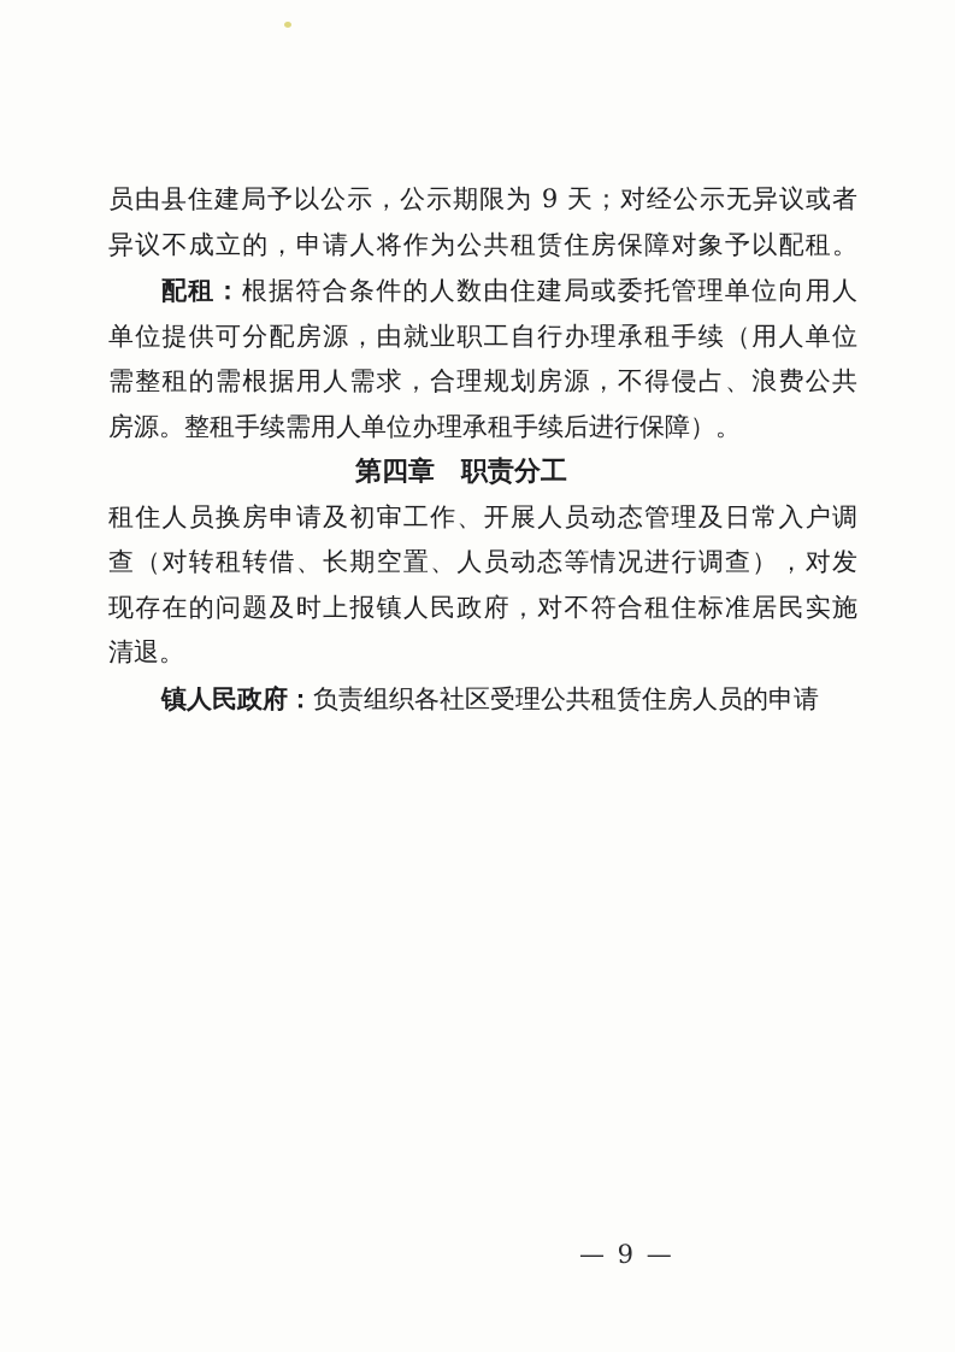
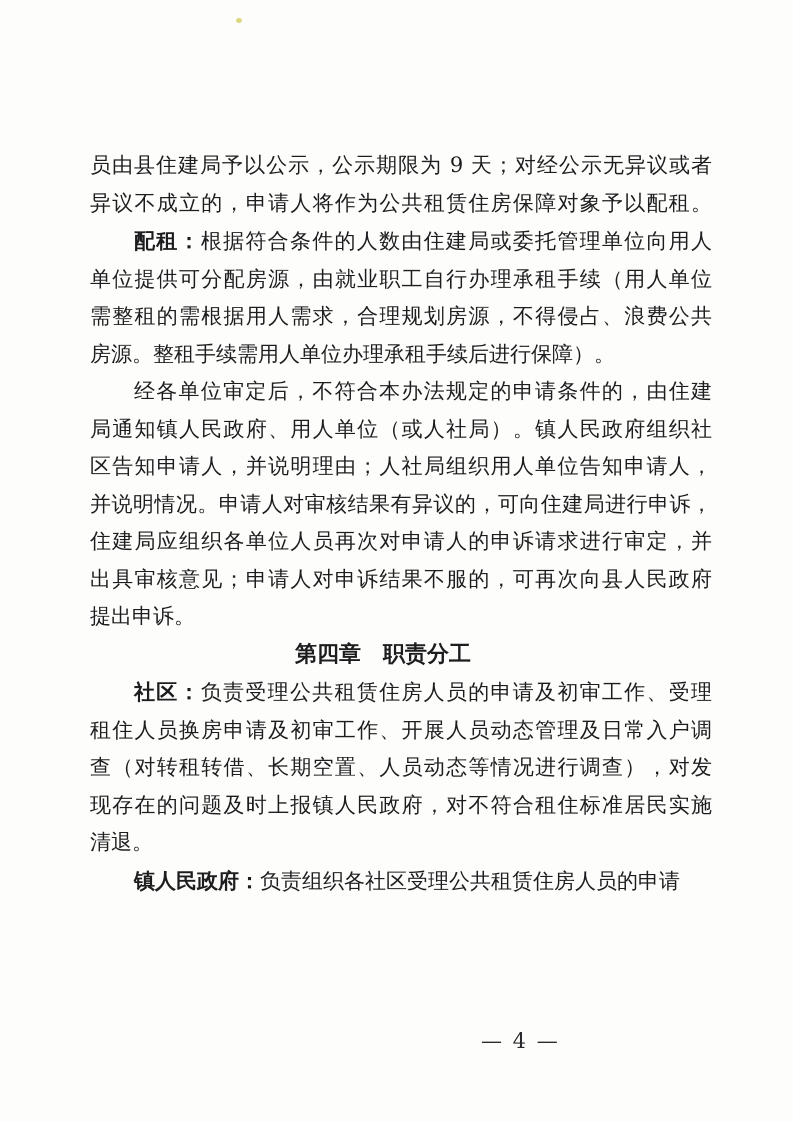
  员由县住建局予以公示，公示期限为 9 天；对经公示无异议或者
  异议不成立的，申请人将作为公共租赁住房保障对象予以配租。
  配租：根据符合条件的人数由住建局或委托管理单位向用人
  单位提供可分配房源，由就业职工自行办理承租手续（用人单位
  需整租的需根据用人需求，合理规划房源，不得侵占、浪费公共
  房源。整租手续需用人单位办理承租手续后进行保障）。
+ 经各单位审定后，不符合本办法规定的申请条件的，由住建
+ 局通知镇人民政府、用人单位（或人社局）。镇人民政府组织社
+ 区告知申请人，并说明理由；人社局组织用人单位告知申请人，
+ 并说明情况。申请人对审核结果有异议的，可向住建局进行申诉，
+ 住建局应组织各单位人员再次对申请人的申诉请求进行审定，并
+ 出具审核意见；申请人对申诉结果不服的，可再次向县人民政府
+ 提出申诉。
  第四章 职责分工
+ 社区：负责受理公共租赁住房人员的申请及初审工作、受理
  租住人员换房申请及初审工作、开展人员动态管理及日常入户调
  查（对转租转借、长期空置、人员动态等情况进行调查），对发
  现存在的问题及时上报镇人民政府，对不符合租住标准居民实施
  清退。
  镇人民政府：负责组织各社区受理公共租赁住房人员的申请
- — 9 —
+ — 4 —
